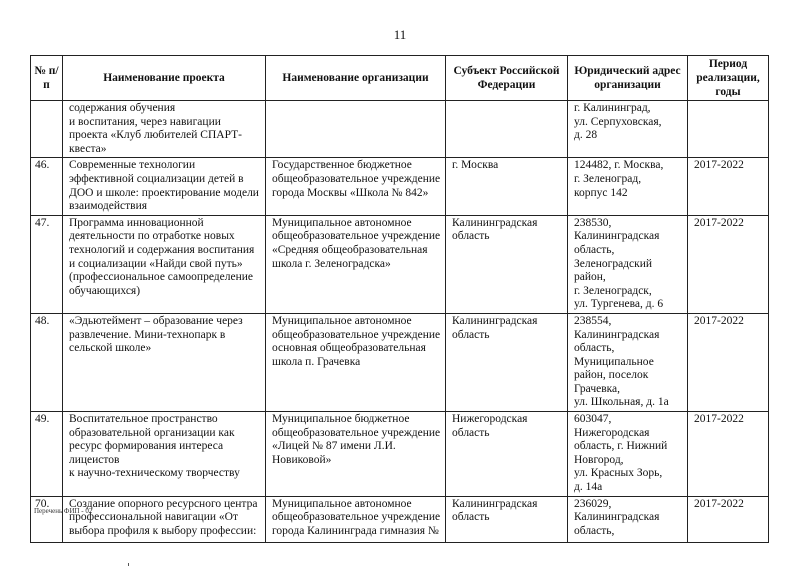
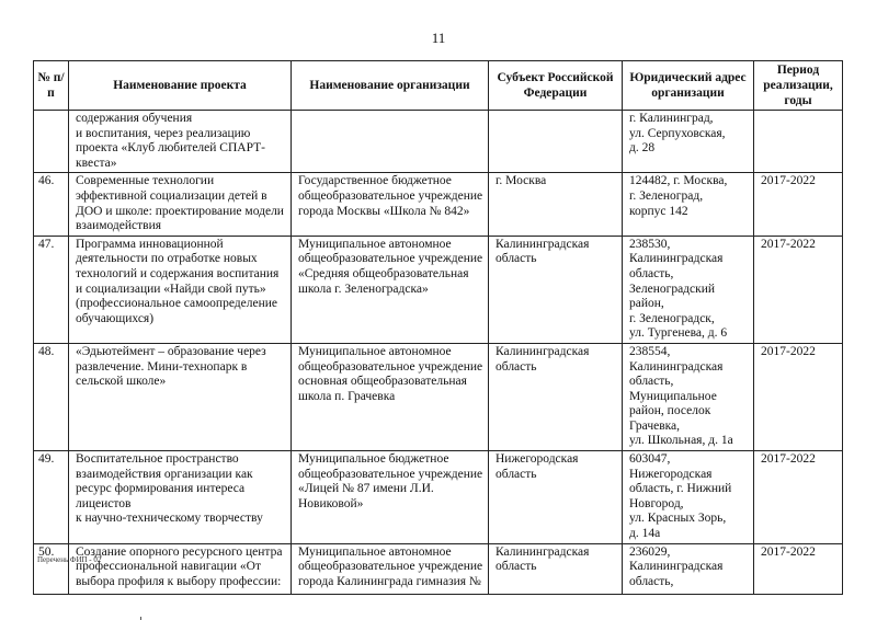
  11
  № п/п	Наименование проекта	Наименование организации	Субъект Российской Федерации	Юридический адрес организации	Период реализации, годы
- 	содержания обучения и воспитания, через навигации проекта «Клуб любителей СПАРТ-квеста»			г. Калининград, ул. Серпуховская, д. 28
+ 	содержания обучения и воспитания, через реализацию проекта «Клуб любителей СПАРТ-квеста»			г. Калининград, ул. Серпуховская, д. 28
  46.	Современные технологии эффективной социализации детей в ДОО и школе: проектирование модели взаимодействия	Государственное бюджетное общеобразовательное учреждение города Москвы «Школа № 842»	г. Москва	124482, г. Москва, г. Зеленоград, корпус 142	2017-2022
  47.	Программа инновационной деятельности по отработке новых технологий и содержания воспитания и социализации «Найди свой путь» (профессиональное самоопределение обучающихся)	Муниципальное автономное общеобразовательное учреждение «Средняя общеобразовательная школа г. Зеленоградска»	Калининградская область	238530, Калининградская область, Зеленоградский район, г. Зеленоградск, ул. Тургенева, д. 6	2017-2022
  48.	«Эдьютеймент – образование через развлечение. Мини-технопарк в сельской школе»	Муниципальное автономное общеобразовательное учреждение основная общеобразовательная школа п. Грачевка	Калининградская область	238554, Калининградская область, Муниципальное район, поселок Грачевка, ул. Школьная, д. 1а	2017-2022
- 49.	Воспитательное пространство образовательной организации как ресурс формирования интереса лицеистов к научно-техническому творчеству	Муниципальное бюджетное общеобразовательное учреждение «Лицей № 87 имени Л.И. Новиковой»	Нижегородская область	603047, Нижегородская область, г. Нижний Новгород, ул. Красных Зорь, д. 14а	2017-2022
+ 49.	Воспитательное пространство взаимодействия организации как ресурс формирования интереса лицеистов к научно-техническому творчеству	Муниципальное бюджетное общеобразовательное учреждение «Лицей № 87 имени Л.И. Новиковой»	Нижегородская область	603047, Нижегородская область, г. Нижний Новгород, ул. Красных Зорь, д. 14а	2017-2022
- 70.	Создание опорного ресурсного центра профессиональной навигации «От выбора профиля к выбору профессии:	Муниципальное автономное общеобразовательное учреждение города Калининграда гимназия №	Калининградская область	236029, Калининградская область,	2017-2022
+ 50.	Создание опорного ресурсного центра профессиональной навигации «От выбора профиля к выбору профессии:	Муниципальное автономное общеобразовательное учреждение города Калининграда гимназия №	Калининградская область	236029, Калининградская область,	2017-2022
  Перечень ФИП - 02
